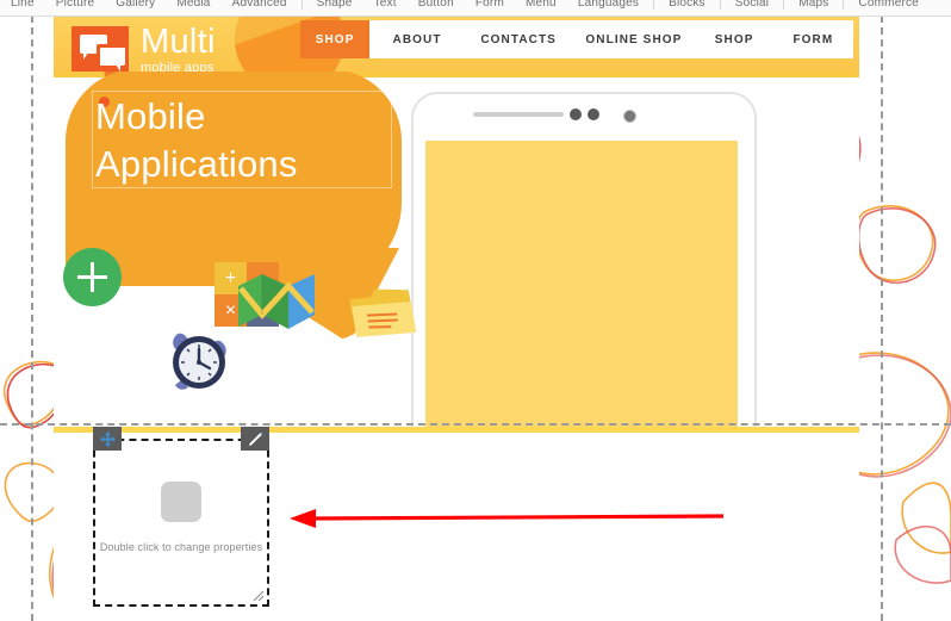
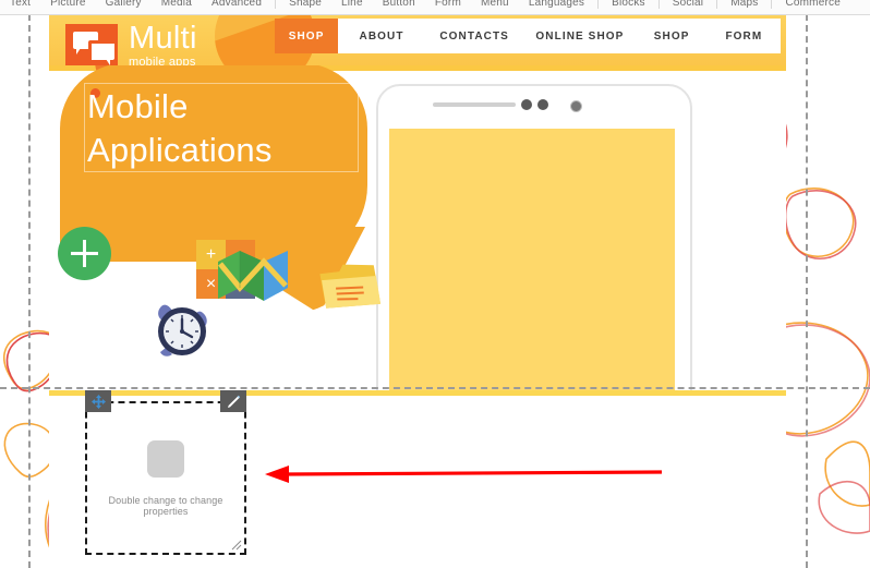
- Line
+ Text
  Picture
  Gallery
  Media
  Advanced
  Shape
- Text
+ Line
  Button
  Form
  Menu
  Languages
  Blocks
  Social
  Maps
  Commerce
  Multi
  mobile apps
  SHOP
  ABOUT
  CONTACTS
  ONLINE SHOP
  SHOP
  FORM
  Mobile
  Applications
  +
  ×
- Double click to change properties
+ Double change to change properties
